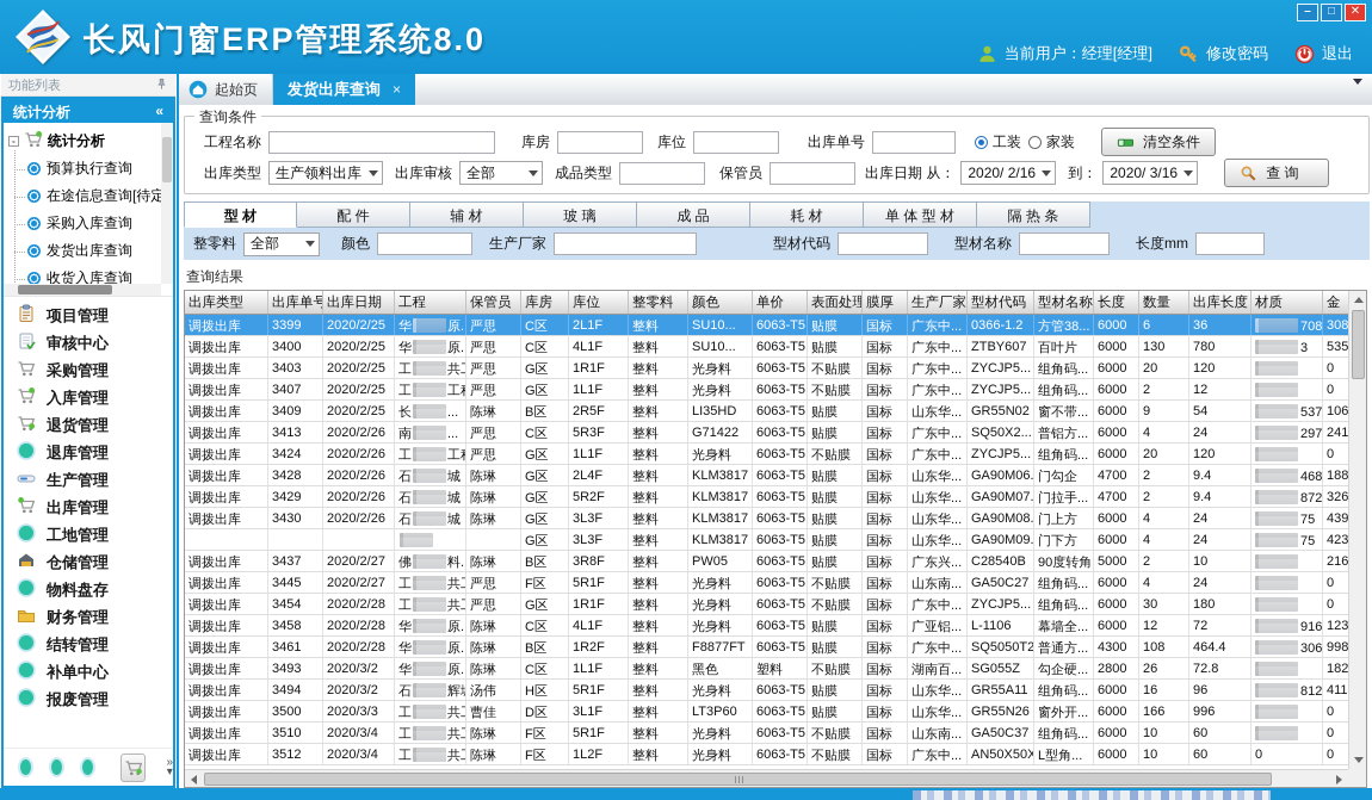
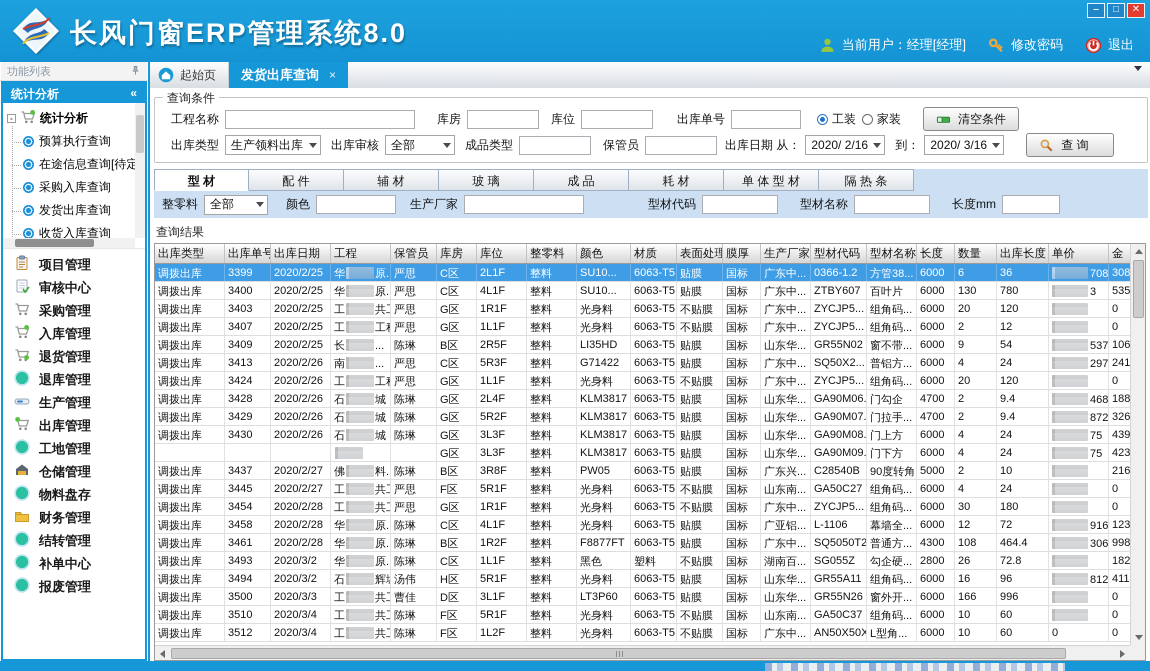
  长风门窗ERP管理系统8.0
  –
  □
  ✕
  当前用户：经理[经理]
  修改密码
  退出
  功能列表
  统计分析
  «
  -
  统计分析
  预算执行查询
  在途信息查询[待定
  采购入库查询
  发货出库查询
  收货入库查询
  项目管理
  审核中心
  采购管理
  入库管理
  退货管理
  退库管理
  生产管理
  出库管理
  工地管理
  仓储管理
  物料盘存
  财务管理
  结转管理
  补单中心
  报废管理
- »
- ▾
  起始页
  发货出库查询
  ×
  查询条件
  工程名称
  库房
  库位
  出库单号
  工装
  家装
  清空条件
  出库类型
  生产领料出库
  出库审核
  全部
  成品类型
  保管员
  出库日期 从：
  2020/ 2/16
  到：
  2020/ 3/16
  查 询
  型 材
  配 件
  辅 材
  玻 璃
  成 品
  耗 材
  单 体 型 材
  隔 热 条
  整零料
  全部
  颜色
  生产厂家
  型材代码
  型材名称
  长度mm
  查询结果
  出库类型
  出库单号
  出库日期
  工程
  保管员
  库房
  库位
  整零料
  颜色
- 单价
+ 材质
  表面处理
  膜厚
  生产厂家
  型材代码
  型材名称
  长度
  数量
  出库长度
- 材质
+ 单价
  金
  调拨出库
  3399
  2020/2/25
  华 原..
  严思
  C区
  2L1F
  整料
  SU10...
  6063-T5
  贴膜
  国标
  广东中...
  0366-1.2
  方管38...
  6000
  6
  36
  708
  308
  调拨出库
  3400
  2020/2/25
  华 原..
  严思
  C区
  4L1F
  整料
  SU10...
  6063-T5
  贴膜
  国标
  广东中...
  ZTBY607
  百叶片
  6000
  130
  780
  3
  535
  调拨出库
  3403
  2020/2/25
  严思
  G区
  1R1F
  整料
  光身料
  6063-T5
  不贴膜
  国标
  广东中...
  ZYCJP5...
  组角码...
  6000
  20
  120
  0
  调拨出库
  3407
  2020/2/25
  严思
  G区
  1L1F
  整料
  光身料
  6063-T5
  不贴膜
  国标
  广东中...
  ZYCJP5...
  组角码...
  6000
  2
  12
  0
  调拨出库
  3409
  2020/2/25
  长 ...
  陈琳
  B区
  2R5F
  整料
  LI35HD
  6063-T5
  贴膜
  国标
  山东华...
  GR55N02
  窗不带...
  6000
  9
  54
  537
  106
  调拨出库
  3413
  2020/2/26
  南 ...
  严思
  C区
  5R3F
  整料
  G71422
  6063-T5
  贴膜
  国标
  广东中...
  SQ50X2...
  普铝方...
  6000
  4
  24
  297
  241
  调拨出库
  3424
  2020/2/26
  严思
  G区
  1L1F
  整料
  光身料
  6063-T5
  不贴膜
  国标
  广东中...
  ZYCJP5...
  组角码...
  6000
  20
  120
  0
  调拨出库
  3428
  2020/2/26
  石 城
  陈琳
  G区
  2L4F
  整料
  KLM3817
  6063-T5
  贴膜
  国标
  山东华...
  GA90M06.
  门勾企
  4700
  2
  9.4
  468
  188
  调拨出库
  3429
  2020/2/26
  石 城
  陈琳
  G区
  5R2F
  整料
  KLM3817
  6063-T5
  贴膜
  国标
  山东华...
  GA90M07.
  门拉手...
  4700
  2
  9.4
  872
  326
  调拨出库
  3430
  2020/2/26
  石 城
  陈琳
  G区
  3L3F
  整料
  KLM3817
  6063-T5
  贴膜
  国标
  山东华...
  GA90M08.
  门上方
  6000
  4
  24
  75
  439
  G区
  3L3F
  整料
  KLM3817
  6063-T5
  贴膜
  国标
  山东华...
  GA90M09.
  门下方
  6000
  4
  24
  75
  423
  调拨出库
  3437
  2020/2/27
  佛 料..
  陈琳
  B区
  3R8F
  整料
  PW05
  6063-T5
  贴膜
  国标
  广东兴...
  C28540B
  90度转角
  5000
  2
  10
  216
  调拨出库
  3445
  2020/2/27
  严思
  F区
  5R1F
  整料
  光身料
  6063-T5
  不贴膜
  国标
  山东南...
  GA50C27
  组角码...
  6000
  4
  24
  0
  调拨出库
  3454
  2020/2/28
  严思
  G区
  1R1F
  整料
  光身料
  6063-T5
  不贴膜
  国标
  广东中...
  ZYCJP5...
  组角码...
  6000
  30
  180
  0
  调拨出库
  3458
  2020/2/28
  华 原..
  陈琳
  C区
  4L1F
  整料
  光身料
  6063-T5
  贴膜
  国标
  广亚铝...
  L-1106
  幕墙全...
  6000
  12
  72
  916
  123
  调拨出库
  3461
  2020/2/28
  华 原..
  陈琳
  B区
  1R2F
  整料
  F8877FT
  6063-T5
  贴膜
  国标
  广东中...
  SQ5050T2
  普通方...
  4300
  108
  464.4
  306
  998
  调拨出库
  3493
  2020/3/2
  华 原..
  陈琳
  C区
  1L1F
  整料
  黑色
  塑料
  不贴膜
  国标
  湖南百...
  SG055Z
  勾企硬...
  2800
  26
  72.8
  182
  调拨出库
  3494
  2020/3/2
  汤伟
  H区
  5R1F
  整料
  光身料
  6063-T5
  贴膜
  国标
  山东华...
  GR55A11
  组角码...
  6000
  16
  96
  812
  411
  调拨出库
  3500
  2020/3/3
  曹佳
  D区
  3L1F
  整料
  LT3P60
  6063-T5
  贴膜
  国标
  山东华...
  GR55N26
  窗外开...
  6000
  166
  996
  0
  调拨出库
  3510
  2020/3/4
  陈琳
  F区
  5R1F
  整料
  光身料
  6063-T5
  不贴膜
  国标
  山东南...
  GA50C37
  组角码...
  6000
  10
  60
  0
  调拨出库
  3512
  2020/3/4
  陈琳
  F区
  1L2F
  整料
  光身料
  6063-T5
  不贴膜
  国标
  广东中...
  AN50X50X
  L型角...
  6000
  10
  60
  0
  0
